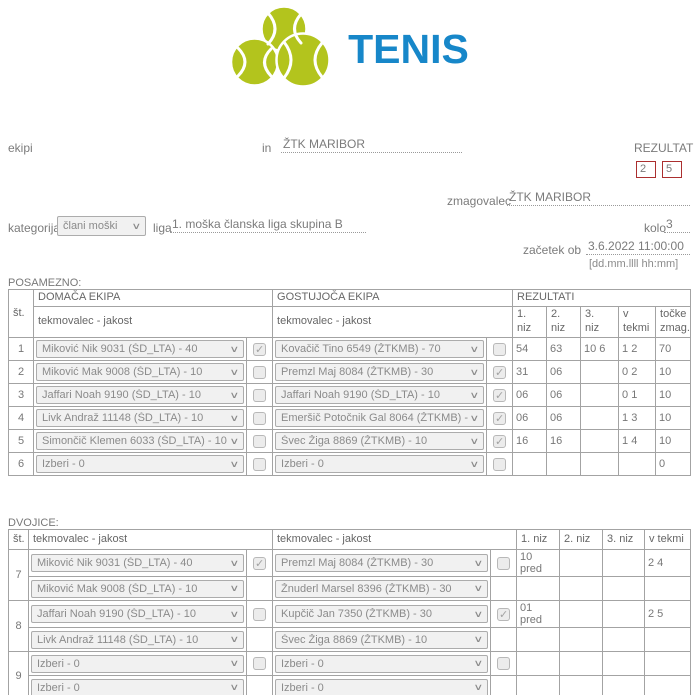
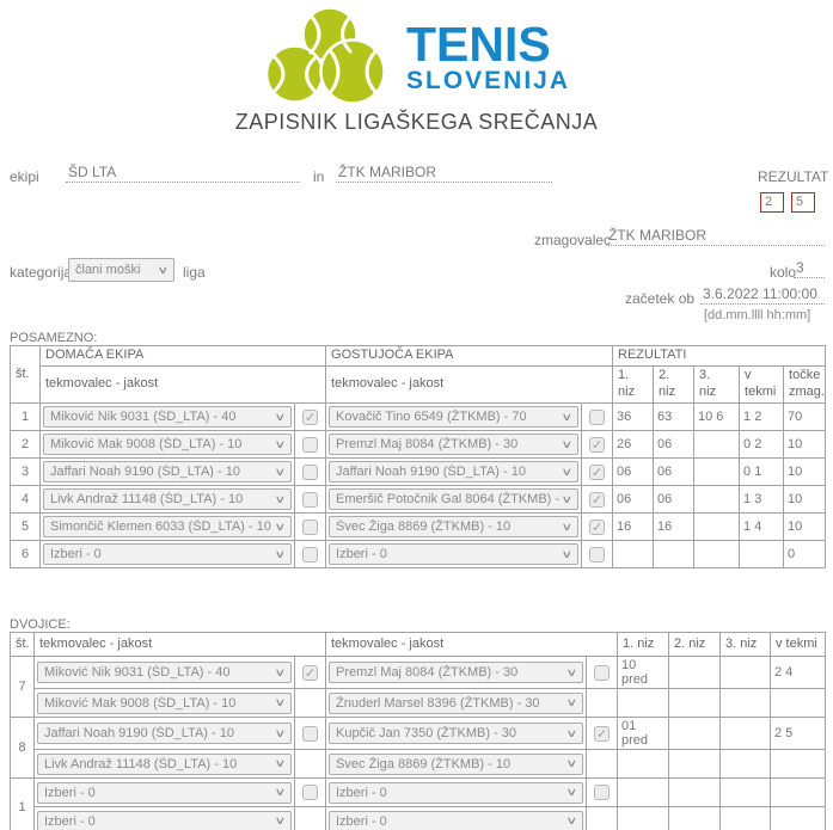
  TENIS
+ SLOVENIJA
+ ZAPISNIK LIGAŠKEGA SREČANJA
  ekipi
+ ŠD LTA
  in
  ŽTK MARIBOR
  REZULTAT
  2
  5
  zmagovalec
  ŽTK MARIBOR
  kategorij
  člani moški
  ∨
  liga
- 1. moška članska liga skupina B
  kolo
  3
  začetek ob
  3.6.2022 11:00:00
  [dd.mm.llll hh:mm]
  POSAMEZNO:
  št.	DOMAČA EKIPA	GOSTUJOČA EKIPA	REZULTATI
  tekmovalec - jakost	tekmovalec - jakost	1. niz	2. niz	3. niz	v tekmi	točke zmag.
- 1	Miković Nik 9031 (ŠD_LTA) - 40 ∨		Kovačič Tino 6549 (ŽTKMB) - 70 ∨		54	63	10 6	1 2	70
+ 1	Miković Nik 9031 (ŠD_LTA) - 40 ∨		Kovačič Tino 6549 (ŽTKMB) - 70 ∨		36	63	10 6	1 2	70
- 2	Miković Mak 9008 (ŠD_LTA) - 10 ∨		Premzl Maj 8084 (ŽTKMB) - 30 ∨		31	06		0 2	10
+ 2	Miković Mak 9008 (ŠD_LTA) - 10 ∨		Premzl Maj 8084 (ŽTKMB) - 30 ∨		26	06		0 2	10
  3	Jaffari Noah 9190 (ŠD_LTA) - 10 ∨		Jaffari Noah 9190 (ŠD_LTA) - 10 ∨		06	06		0 1	10
  4	Livk Andraž 11148 (ŠD_LTA) - 10 ∨		Emeršič Potočnik Gal 8064 (ŽTKMB) - ∨		06	06		1 3	10
  5	Simončič Klemen 6033 (ŠD_LTA) - 10 ∨		Švec Žiga 8869 (ŽTKMB) - 10 ∨		16	16		1 4	10
  6	Izberi - 0 ∨		Izberi - 0 ∨						0
  DVOJICE:
  št.	tekmovalec - jakost	tekmovalec - jakost	1. niz	2. niz	3. niz	v tekmi
  7	Miković Nik 9031 (ŠD_LTA) - 40 ∨		Premzl Maj 8084 (ŽTKMB) - 30 ∨		10 pred			2 4
  Miković Mak 9008 (ŠD_LTA) - 10 ∨		Žnuderl Marsel 8396 (ŽTKMB) - 30 ∨
  8	Jaffari Noah 9190 (ŠD_LTA) - 10 ∨		Kupčič Jan 7350 (ŽTKMB) - 30 ∨		01 pred			2 5
  Livk Andraž 11148 (ŠD_LTA) - 10 ∨		Švec Žiga 8869 (ŽTKMB) - 10 ∨
- 9	Izberi - 0 ∨		Izberi - 0 ∨
+ 1	Izberi - 0 ∨		Izberi - 0 ∨
  Izberi - 0 ∨		Izberi - 0 ∨
